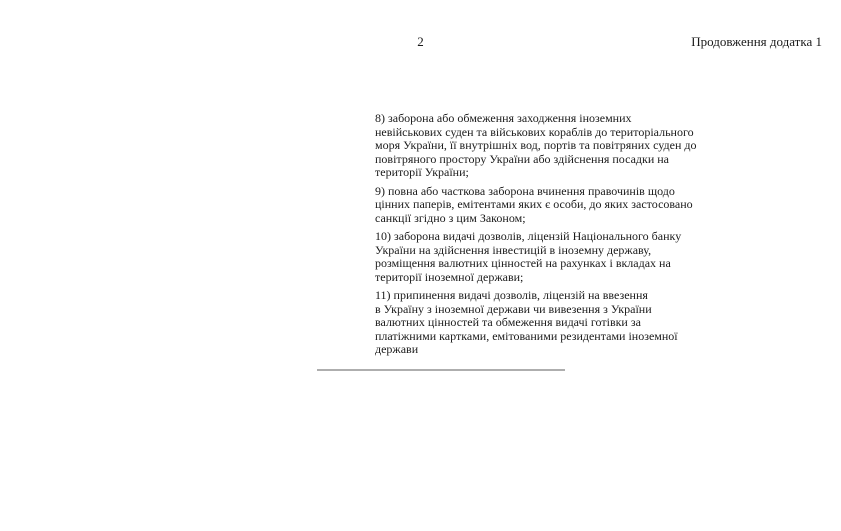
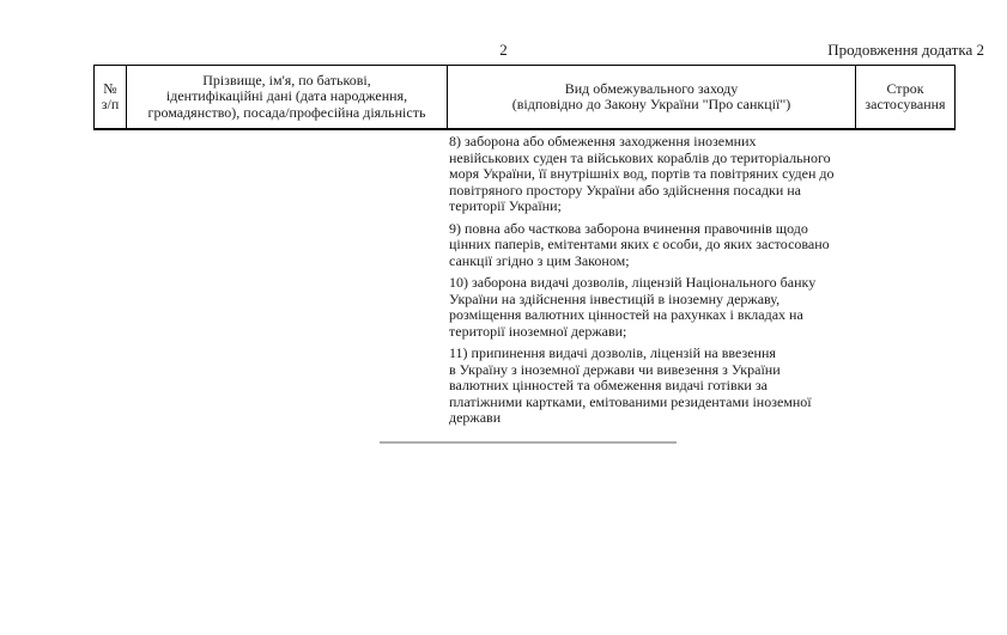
  2
- Продовження додатка 1
+ Продовження додатка 2
+ № з/п	Прізвище, ім'я, по батькові, ідентифікаційні дані (дата народження, громадянство), посада/професійна діяльність	Вид обмежувального заходу (відповідно до Закону України "Про санкції")	Строк застосування
  8) заборона або обмеження заходження іноземних
  невійськових суден та військових кораблів до територіального
  моря України, її внутрішніх вод, портів та повітряних суден до
  повітряного простору України або здійснення посадки на
  території України;
  9) повна або часткова заборона вчинення правочинів щодо
  цінних паперів, емітентами яких є особи, до яких застосовано
  санкції згідно з цим Законом;
  10) заборона видачі дозволів, ліцензій Національного банку
  України на здійснення інвестицій в іноземну державу,
  розміщення валютних цінностей на рахунках і вкладах на
  території іноземної держави;
  11) припинення видачі дозволів, ліцензій на ввезення
  в Україну з іноземної держави чи вивезення з України
  валютних цінностей та обмеження видачі готівки за
  платіжними картками, емітованими резидентами іноземної
  держави
